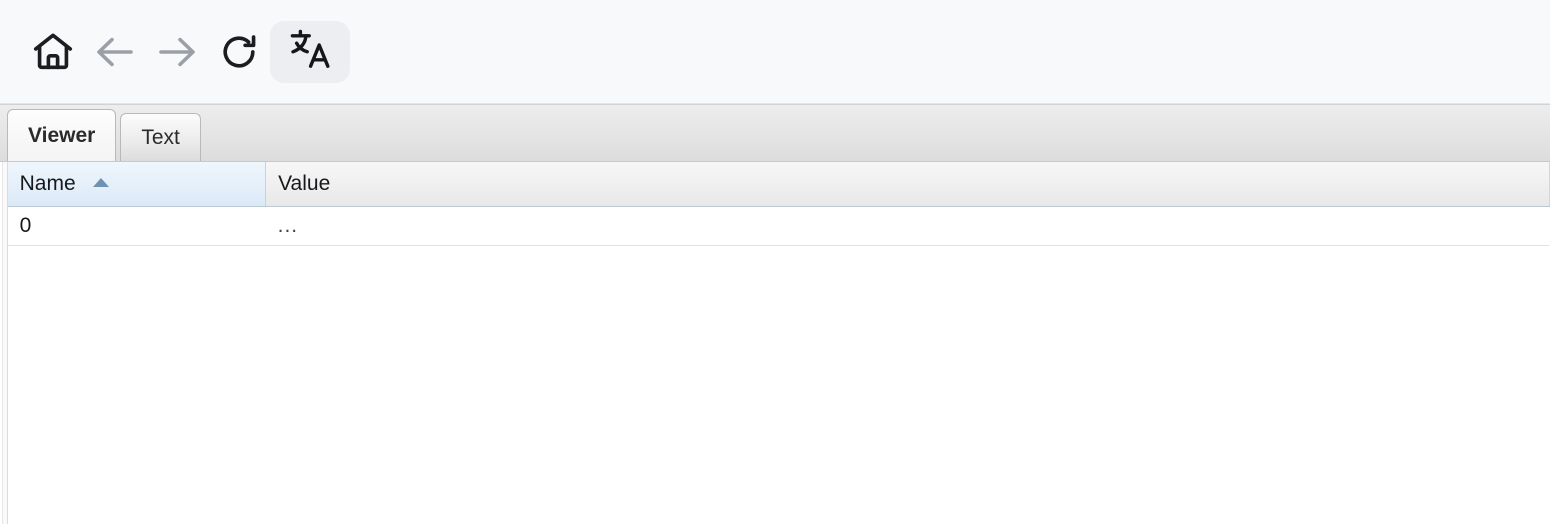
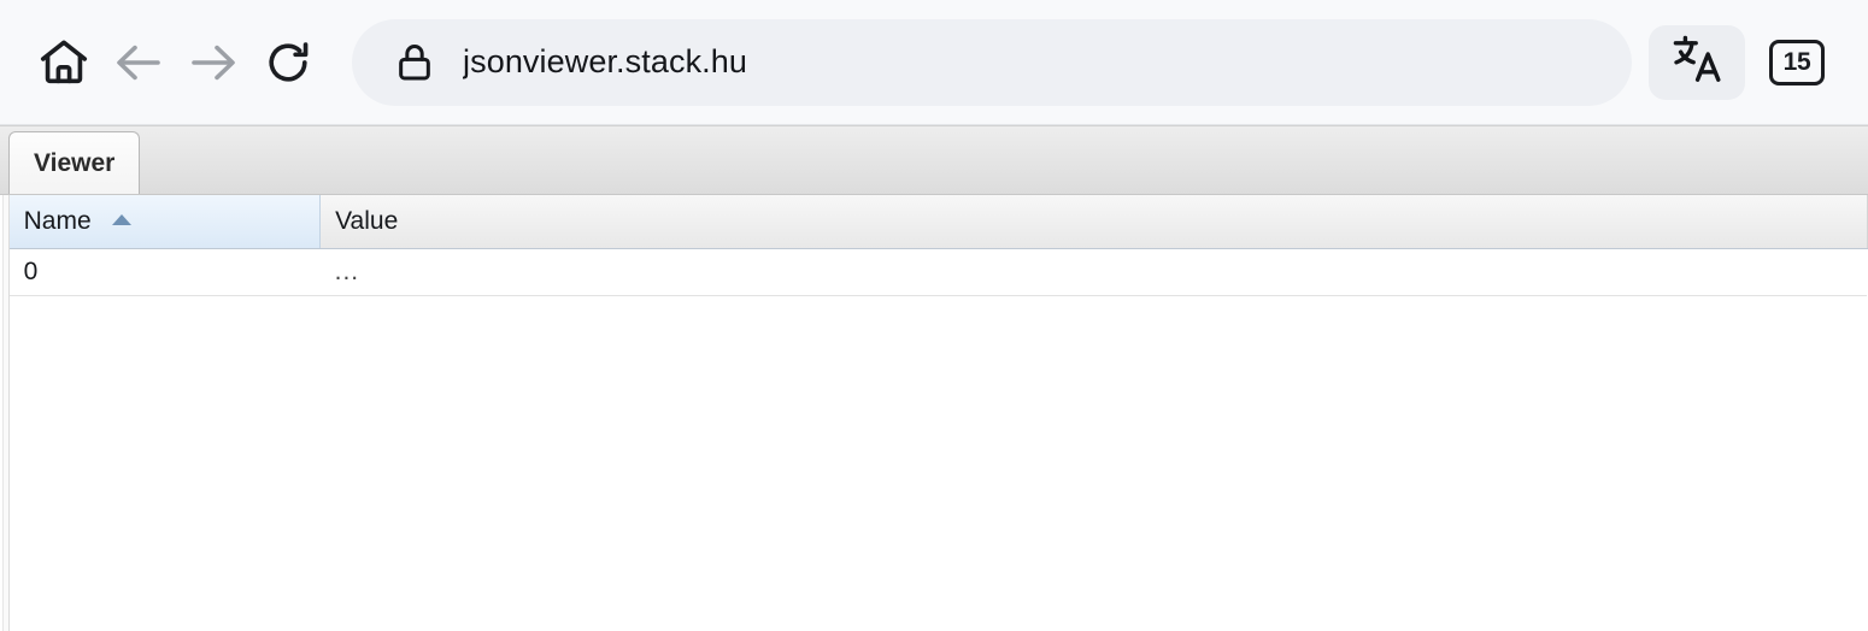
+ jsonviewer.stack.hu
+ 15
  Viewer
- Text
  Name	Value
  0	...
